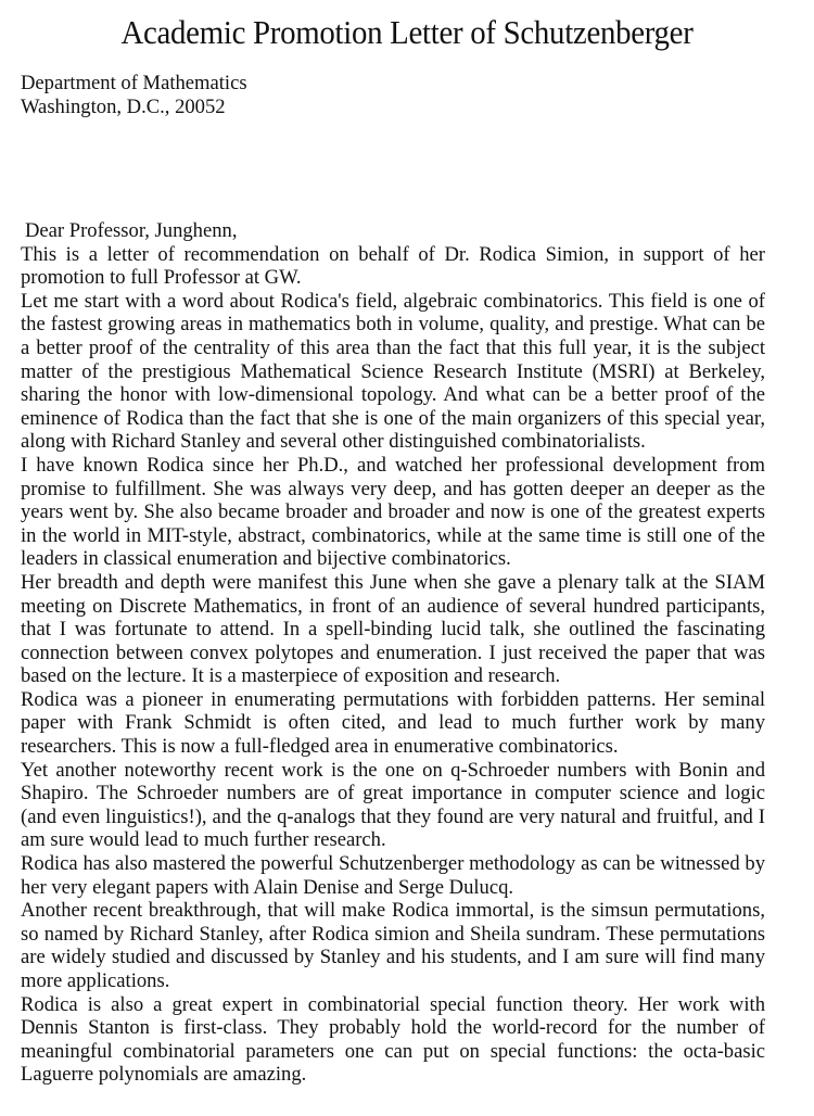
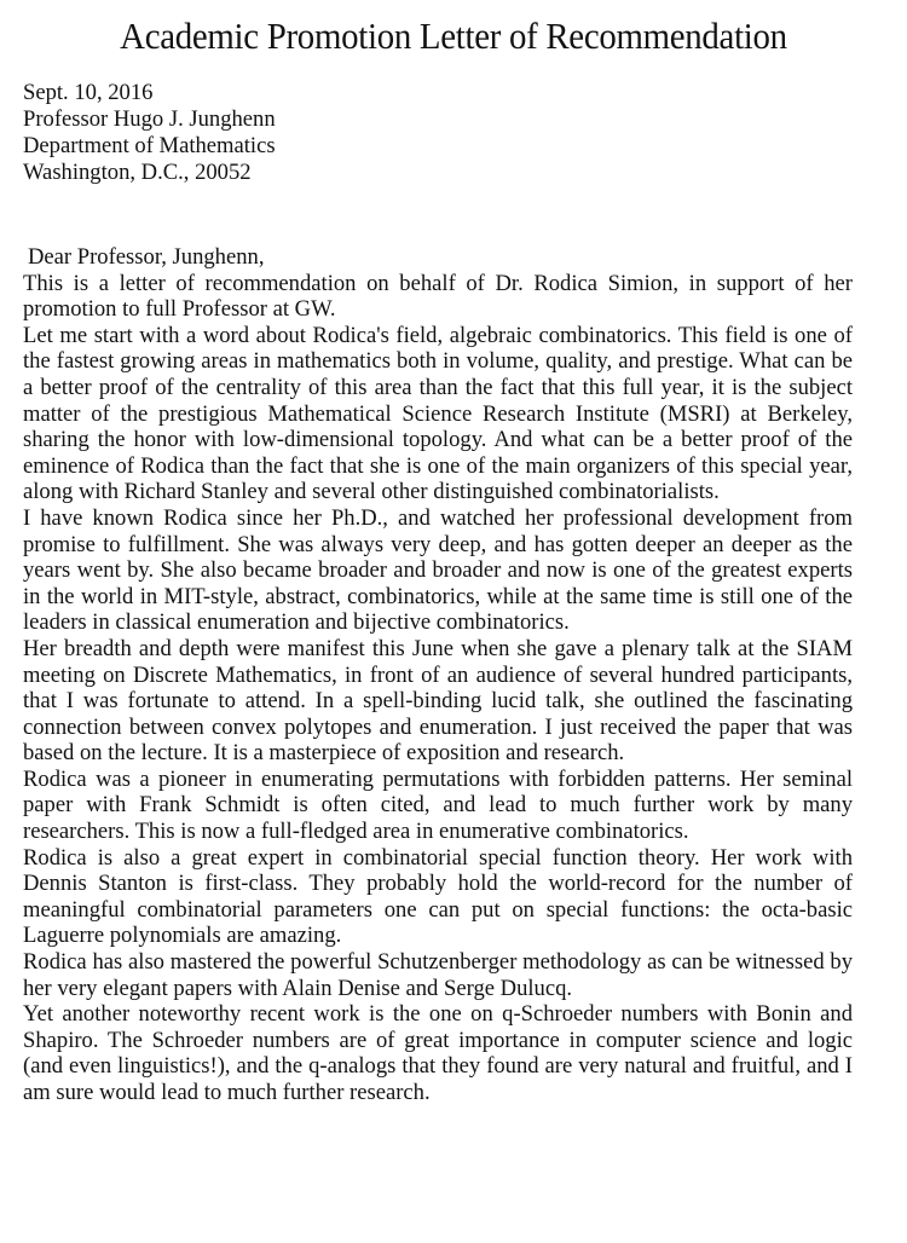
- Academic Promotion Letter of Schutzenberger
+ Academic Promotion Letter of Recommendation
+ Sept. 10, 2016
+ Professor Hugo J. Junghenn
  Department of Mathematics
  Washington, D.C., 20052
  Dear Professor, Junghenn,
  This is a letter of recommendation on behalf of Dr. Rodica Simion, in support of her promotion to full Professor at GW.
  Let me start with a word about Rodica's field, algebraic combinatorics. This field is one of the fastest growing areas in mathematics both in volume, quality, and prestige. What can be a better proof of the centrality of this area than the fact that this full year, it is the subject matter of the prestigious Mathematical Science Research Institute (MSRI) at Berkeley, sharing the honor with low-dimensional topology. And what can be a better proof of the eminence of Rodica than the fact that she is one of the main organizers of this special year, along with Richard Stanley and several other distinguished combinatorialists.
  I have known Rodica since her Ph.D., and watched her professional development from promise to fulfillment. She was always very deep, and has gotten deeper an deeper as the years went by. She also became broader and broader and now is one of the greatest experts in the world in MIT-style, abstract, combinatorics, while at the same time is still one of the leaders in classical enumeration and bijective combinatorics.
  Her breadth and depth were manifest this June when she gave a plenary talk at the SIAM meeting on Discrete Mathematics, in front of an audience of several hundred participants, that I was fortunate to attend. In a spell-binding lucid talk, she outlined the fascinating connection between convex polytopes and enumeration. I just received the paper that was based on the lecture. It is a masterpiece of exposition and research.
  Rodica was a pioneer in enumerating permutations with forbidden patterns. Her seminal paper with Frank Schmidt is often cited, and lead to much further work by many researchers. This is now a full-fledged area in enumerative combinatorics.
- Yet another noteworthy recent work is the one on q-Schroeder numbers with Bonin and Shapiro. The Schroeder numbers are of great importance in computer science and logic (and even linguistics!), and the q-analogs that they found are very natural and fruitful, and I am sure would lead to much further research.
+ Rodica is also a great expert in combinatorial special function theory. Her work with Dennis Stanton is first-class. They probably hold the world-record for the number of meaningful combinatorial parameters one can put on special functions: the octa-basic Laguerre polynomials are amazing.
  Rodica has also mastered the powerful Schutzenberger methodology as can be witnessed by her very elegant papers with Alain Denise and Serge Dulucq.
- Another recent breakthrough, that will make Rodica immortal, is the simsun permutations, so named by Richard Stanley, after Rodica simion and Sheila sundram. These permutations are widely studied and discussed by Stanley and his students, and I am sure will find many more applications.
- Rodica is also a great expert in combinatorial special function theory. Her work with Dennis Stanton is first-class. They probably hold the world-record for the number of meaningful combinatorial parameters one can put on special functions: the octa-basic Laguerre polynomials are amazing.
+ Yet another noteworthy recent work is the one on q-Schroeder numbers with Bonin and Shapiro. The Schroeder numbers are of great importance in computer science and logic (and even linguistics!), and the q-analogs that they found are very natural and fruitful, and I am sure would lead to much further research.
